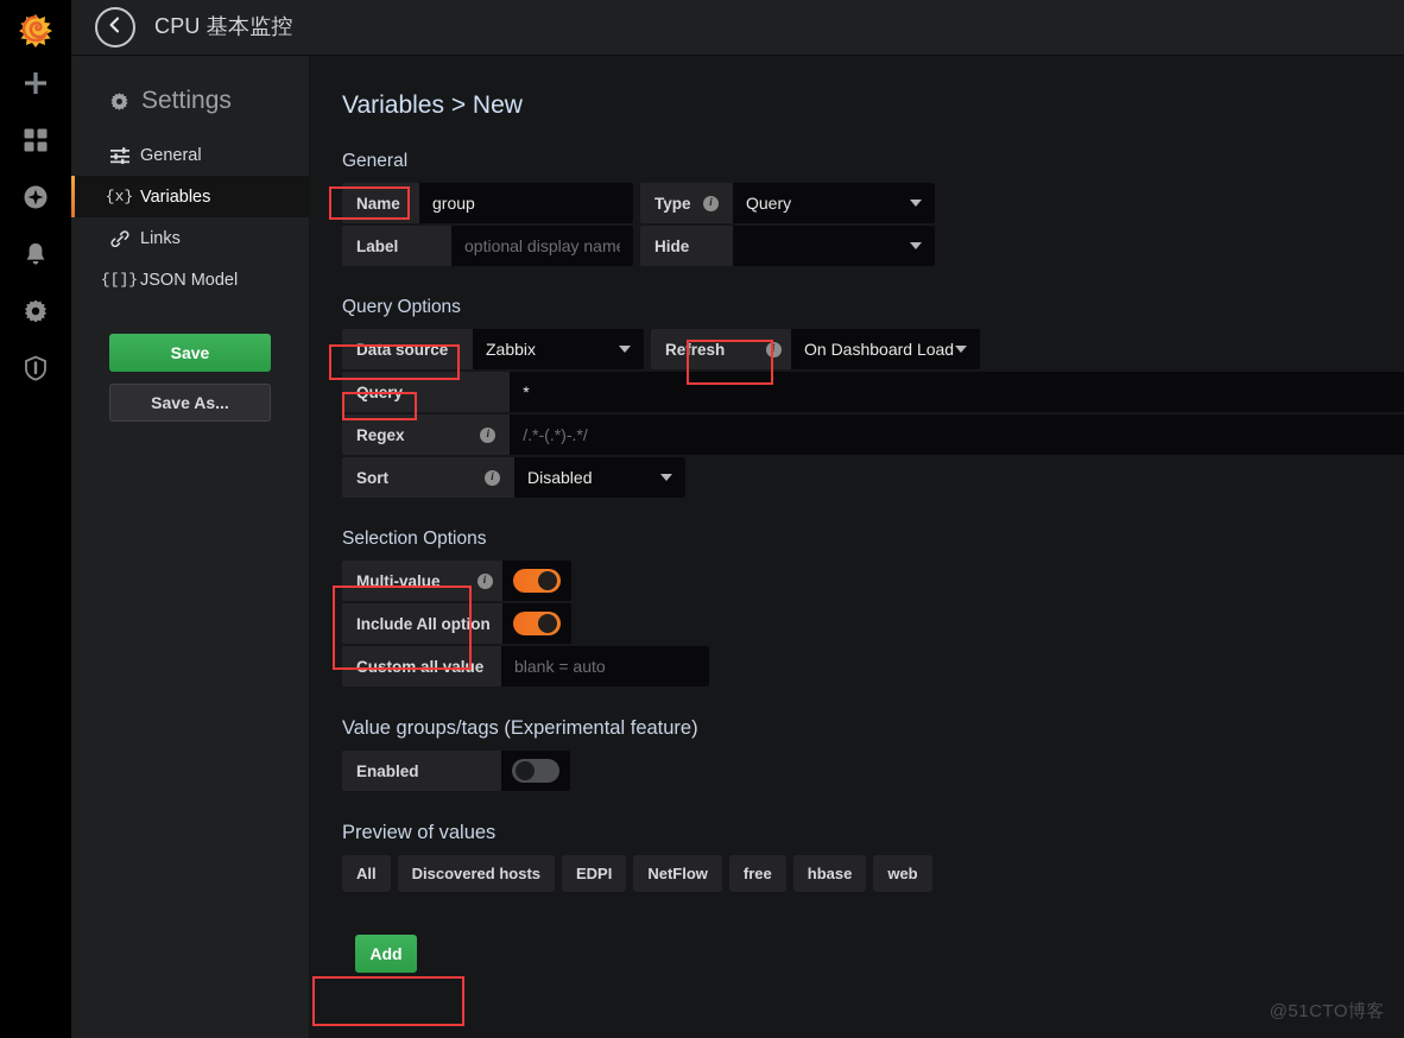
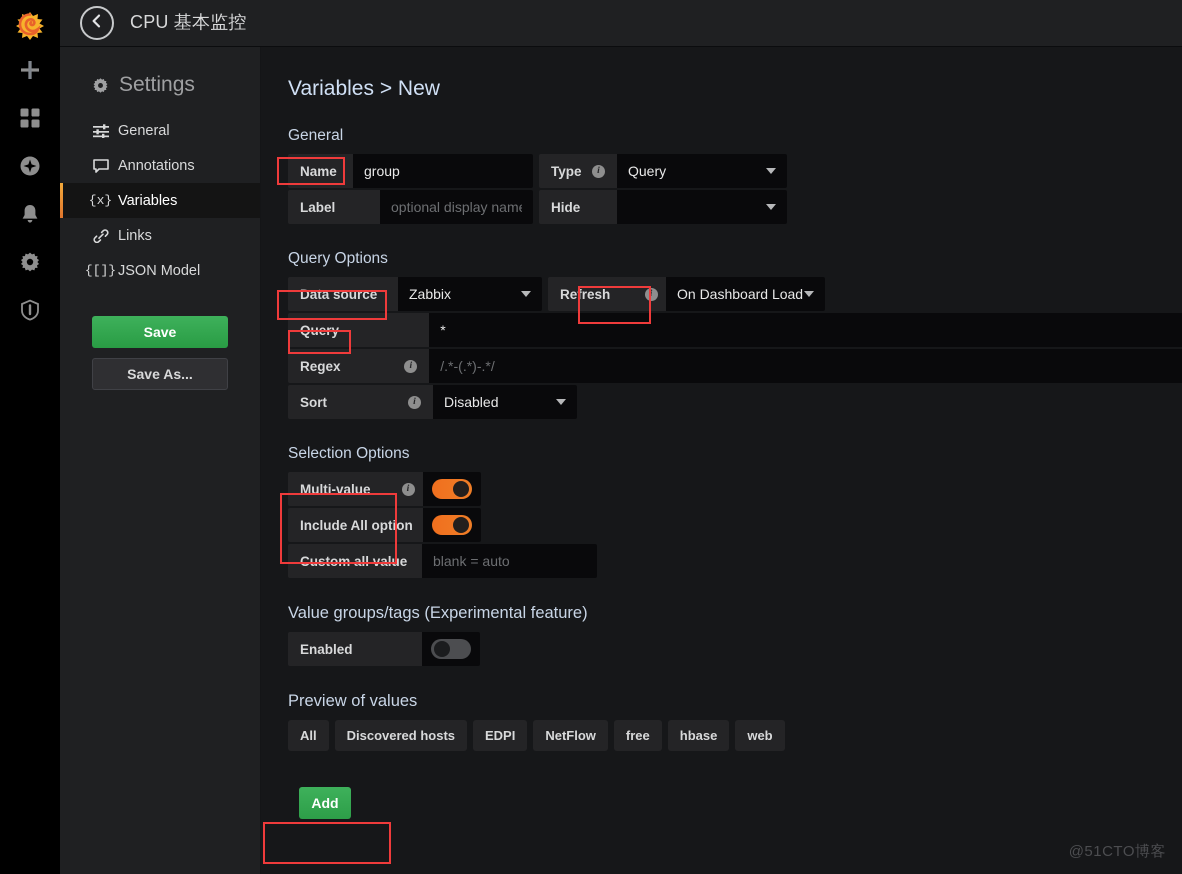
  CPU 基本监控
  Settings
  General
+ Annotations
  {x}
  Variables
  Links
  {[]}
  JSON Model
  Save
  Save As...
  Variables > New
  General
  Name
  group
  Type
  i
  Query
  Label
  optional display nam
  Hide
  Query Options
  Data source
  Zabbix
  Refresh
  i
  On Dashboard Load
  Query
  *
  Regex
  i
  /.*-(.*)-.*/
  Sort
  i
  Disabled
  Selection Options
  Multi-value
  i
  Include All option
  Custom all value
  blank = auto
  Value groups/tags (Experimental feature)
  Enabled
  Preview of values
  All
  Discovered hosts
  EDPI
  NetFlow
  free
  hbase
  web
  Add
  @51CTO博客
